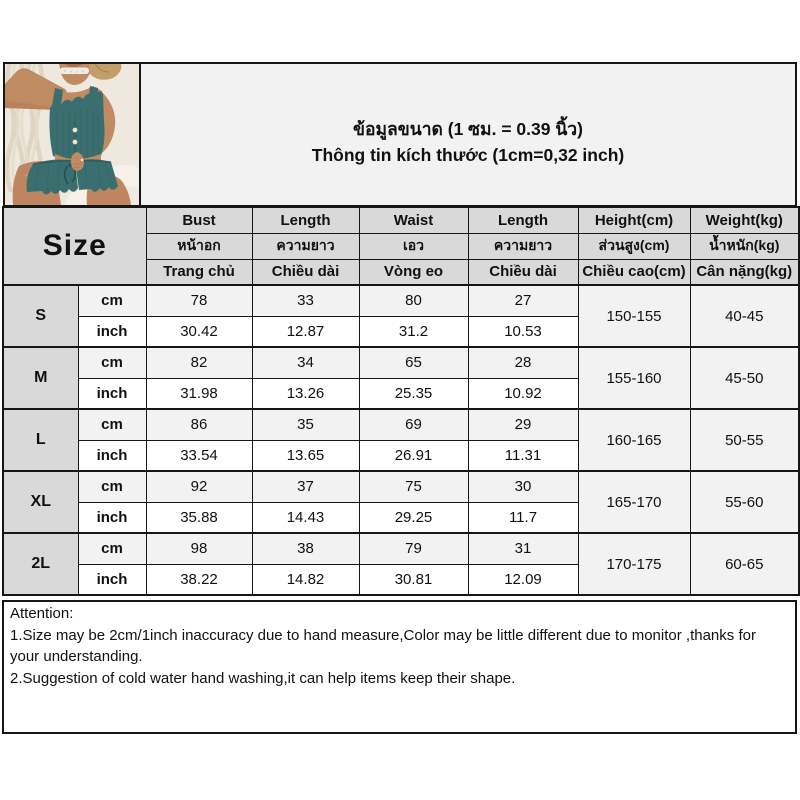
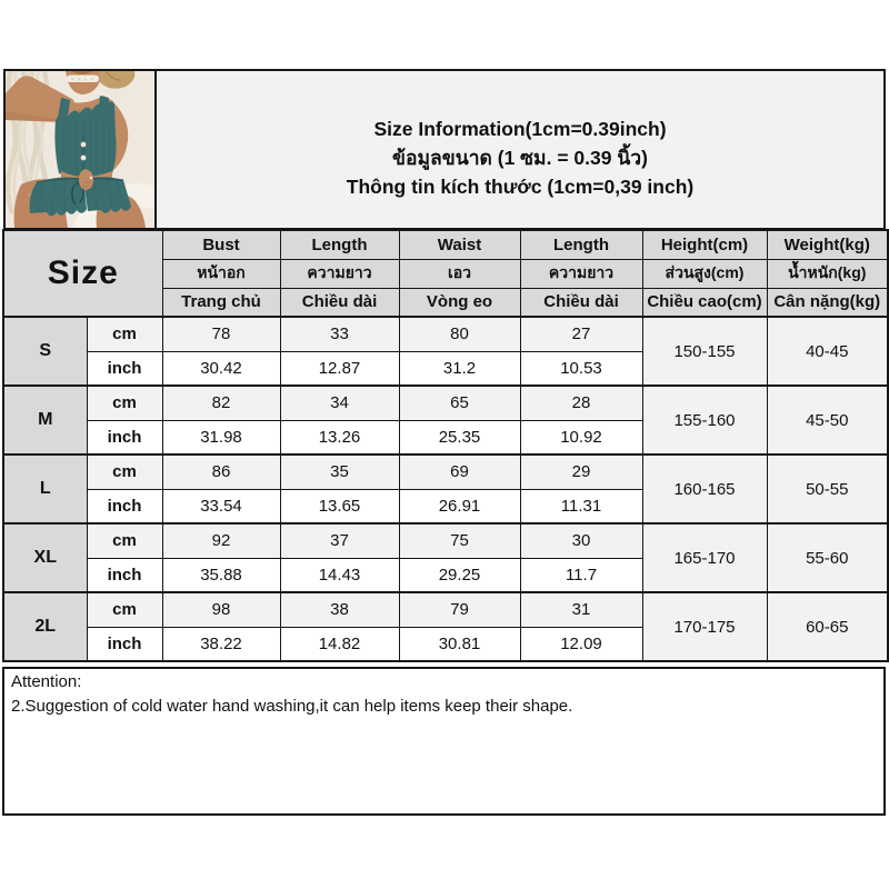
+ Size Information(1cm=0.39inch)
  ข้อมูลขนาด (1 ซม. = 0.39 นิ้ว)
- Thông tin kích thước (1cm=0,32 inch)
+ Thông tin kích thước (1cm=0,39 inch)
  Size	Bust	Length	Waist	Length	Height(cm)	Weight(kg)
  หน้าอก	ความยาว	เอว	ความยาว	ส่วนสูง(cm)	น้ำหนัก(kg)
  Trang chủ	Chiều dài	Vòng eo	Chiều dài	Chiều cao(cm)	Cân nặng(kg)
  S	cm	78	33	80	27	150-155	40-45
  inch	30.42	12.87	31.2	10.53
  M	cm	82	34	65	28	155-160	45-50
  inch	31.98	13.26	25.35	10.92
  L	cm	86	35	69	29	160-165	50-55
  inch	33.54	13.65	26.91	11.31
  XL	cm	92	37	75	30	165-170	55-60
  inch	35.88	14.43	29.25	11.7
  2L	cm	98	38	79	31	170-175	60-65
  inch	38.22	14.82	30.81	12.09
  Attention:
- 1.Size may be 2cm/1inch inaccuracy due to hand measure,Color may be little different due to monitor ,thanks for your understanding.
  2.Suggestion of cold water hand washing,it can help items keep their shape.
